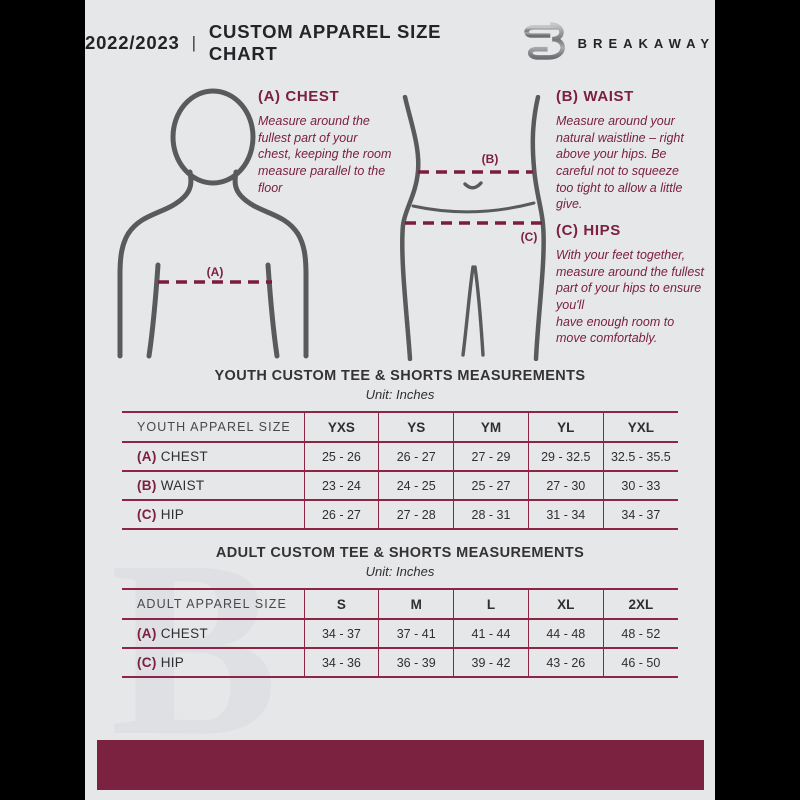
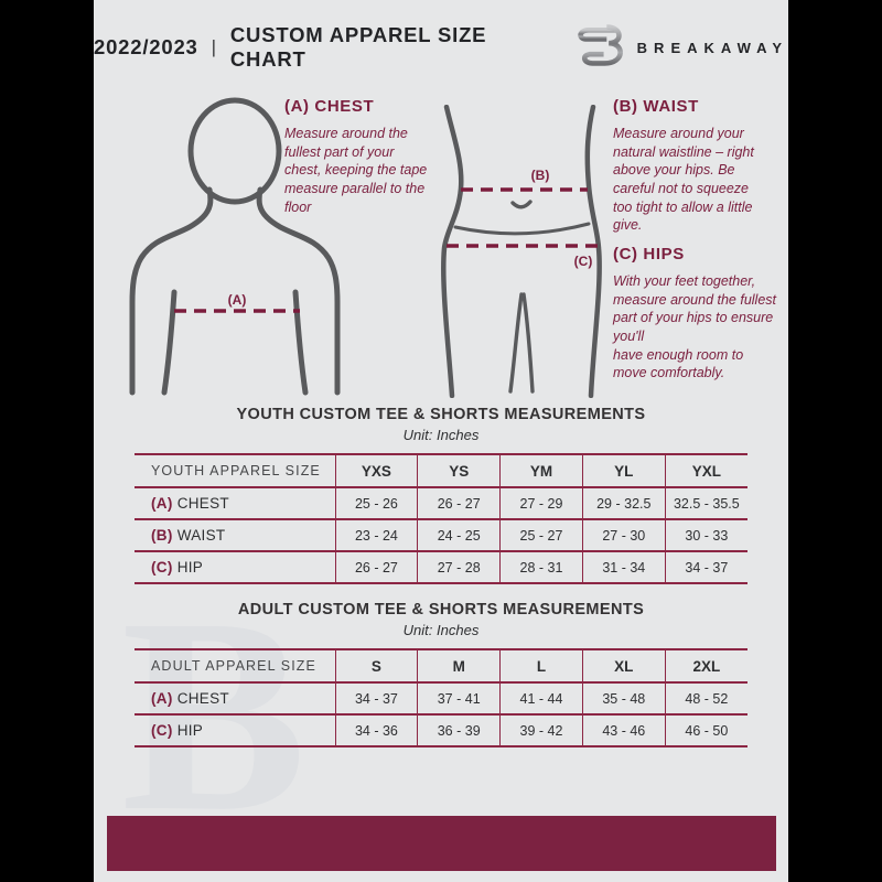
  2022/2023
  |
  CUSTOM APPAREL SIZE CHART
  BREAKAWAY
  (A)
  (B)
  (C)
  (A) CHEST
- Measure around the fullest part of your chest, keeping the room measure parallel to the floor
+ Measure around the fullest part of your chest, keeping the tape measure parallel to the floor
  (B) WAIST
  Measure around your natural waistline – right above your hips. Be careful not to squeeze too tight to allow a little give.
  (C) HIPS
  With your feet together, measure around the fullest part of your hips to ensure you'll
  have enough room to move comfortably.
  B
  YOUTH CUSTOM TEE & SHORTS MEASUREMENTS
  Unit: Inches
  YOUTH APPAREL SIZE	YXS	YS	YM	YL	YXL
  (A) CHEST	25 - 26	26 - 27	27 - 29	29 - 32.5	32.5 - 35.5
  (B) WAIST	23 - 24	24 - 25	25 - 27	27 - 30	30 - 33
  (C) HIP	26 - 27	27 - 28	28 - 31	31 - 34	34 - 37
  ADULT CUSTOM TEE & SHORTS MEASUREMENTS
  Unit: Inches
  ADULT APPAREL SIZE	S	M	L	XL	2XL
- (A) CHEST	34 - 37	37 - 41	41 - 44	44 - 48	48 - 52
+ (A) CHEST	34 - 37	37 - 41	41 - 44	35 - 48	48 - 52
- (C) HIP	34 - 36	36 - 39	39 - 42	43 - 26	46 - 50
+ (C) HIP	34 - 36	36 - 39	39 - 42	43 - 46	46 - 50
